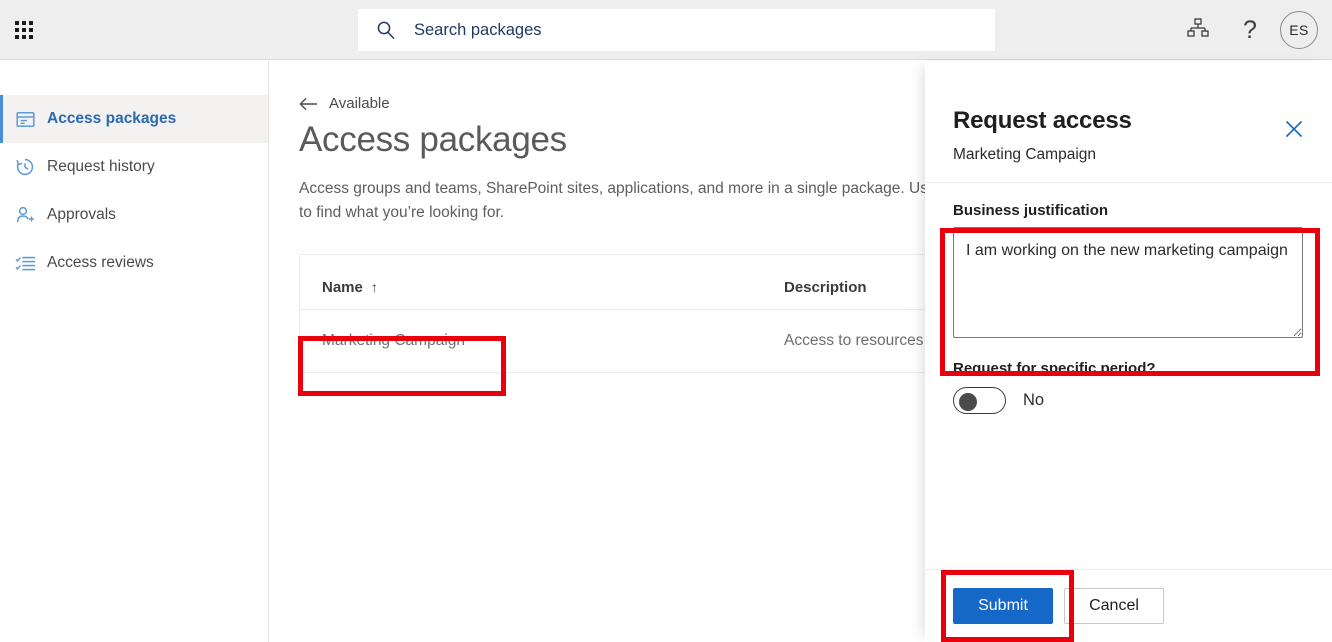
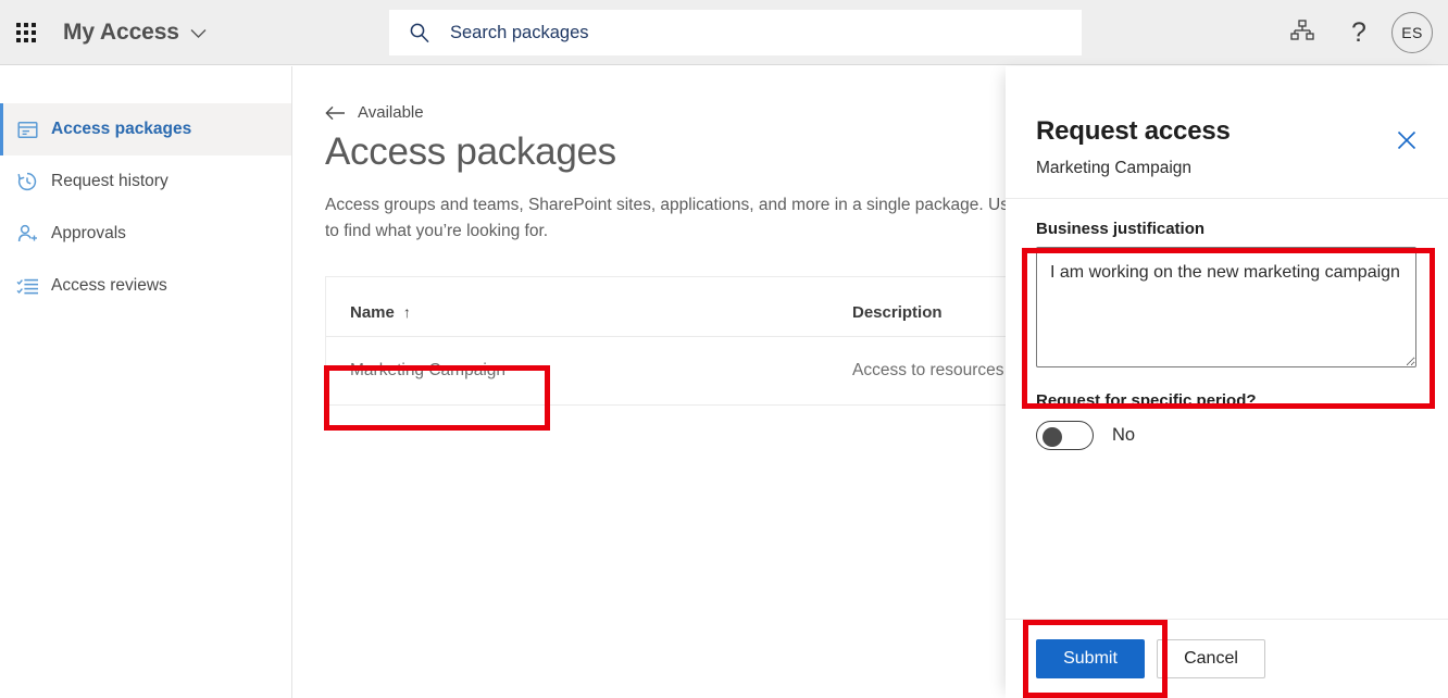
+ My Access
  Search packages
  ?
  ES
  Access packages
  Request history
  Approvals
  Access reviews
  Available
  Access packages
  Access groups and teams, SharePoint sites, applications, and more in a single package. U to find what you’re looking for.
  Name ↑	Description
  Marketing Campaign	Access to resources
  Request access
  Marketing Campaign
  Business justification
  I am working on the new marketing campaign
  Request for specific period?
  No
  Submit
  Cancel
